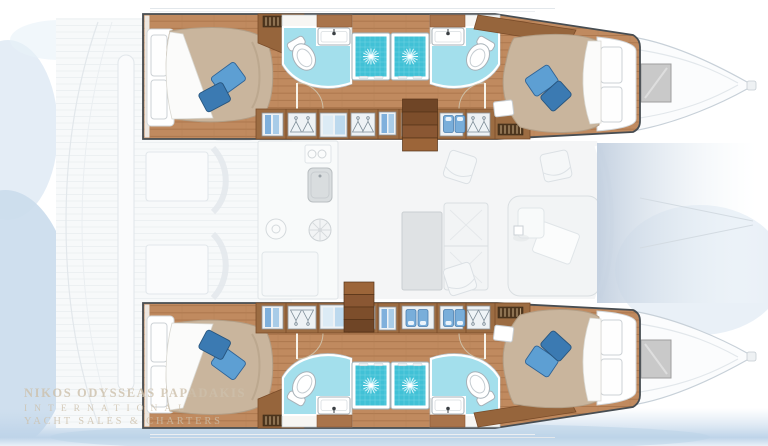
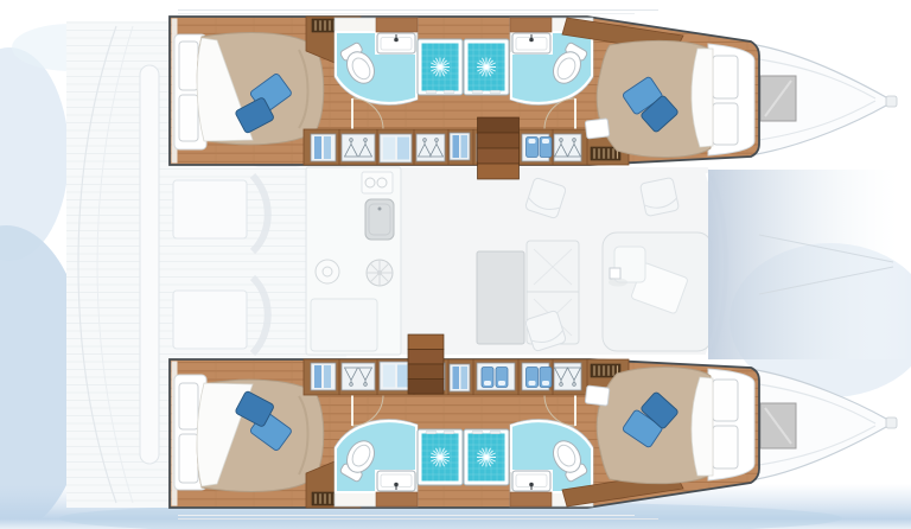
- NIKOS ODYSSEAS PAPADAKIS
- INTERNATIONAL
- YACHT SALES & CHARTERS
